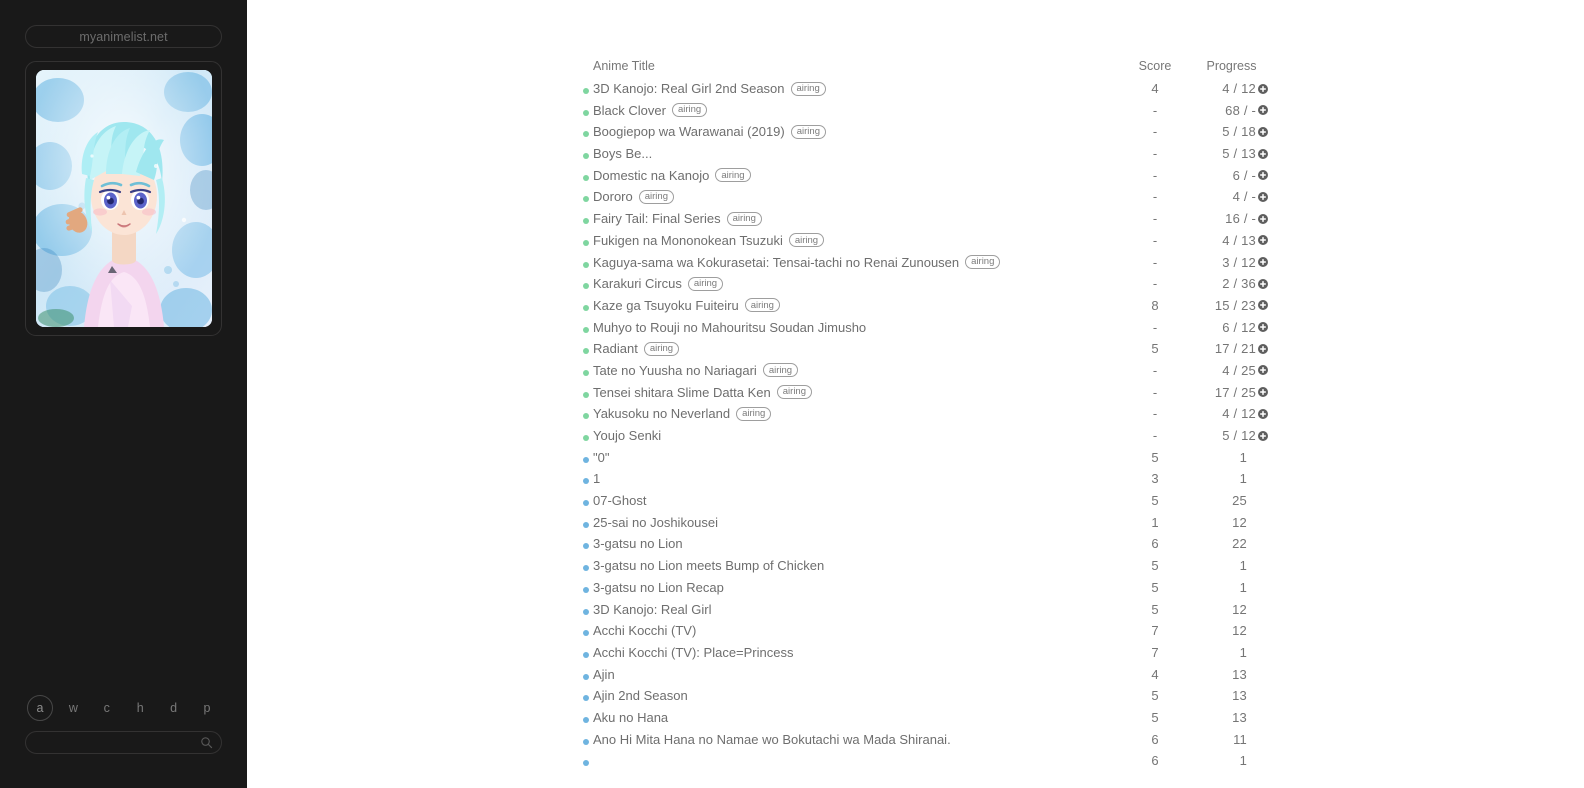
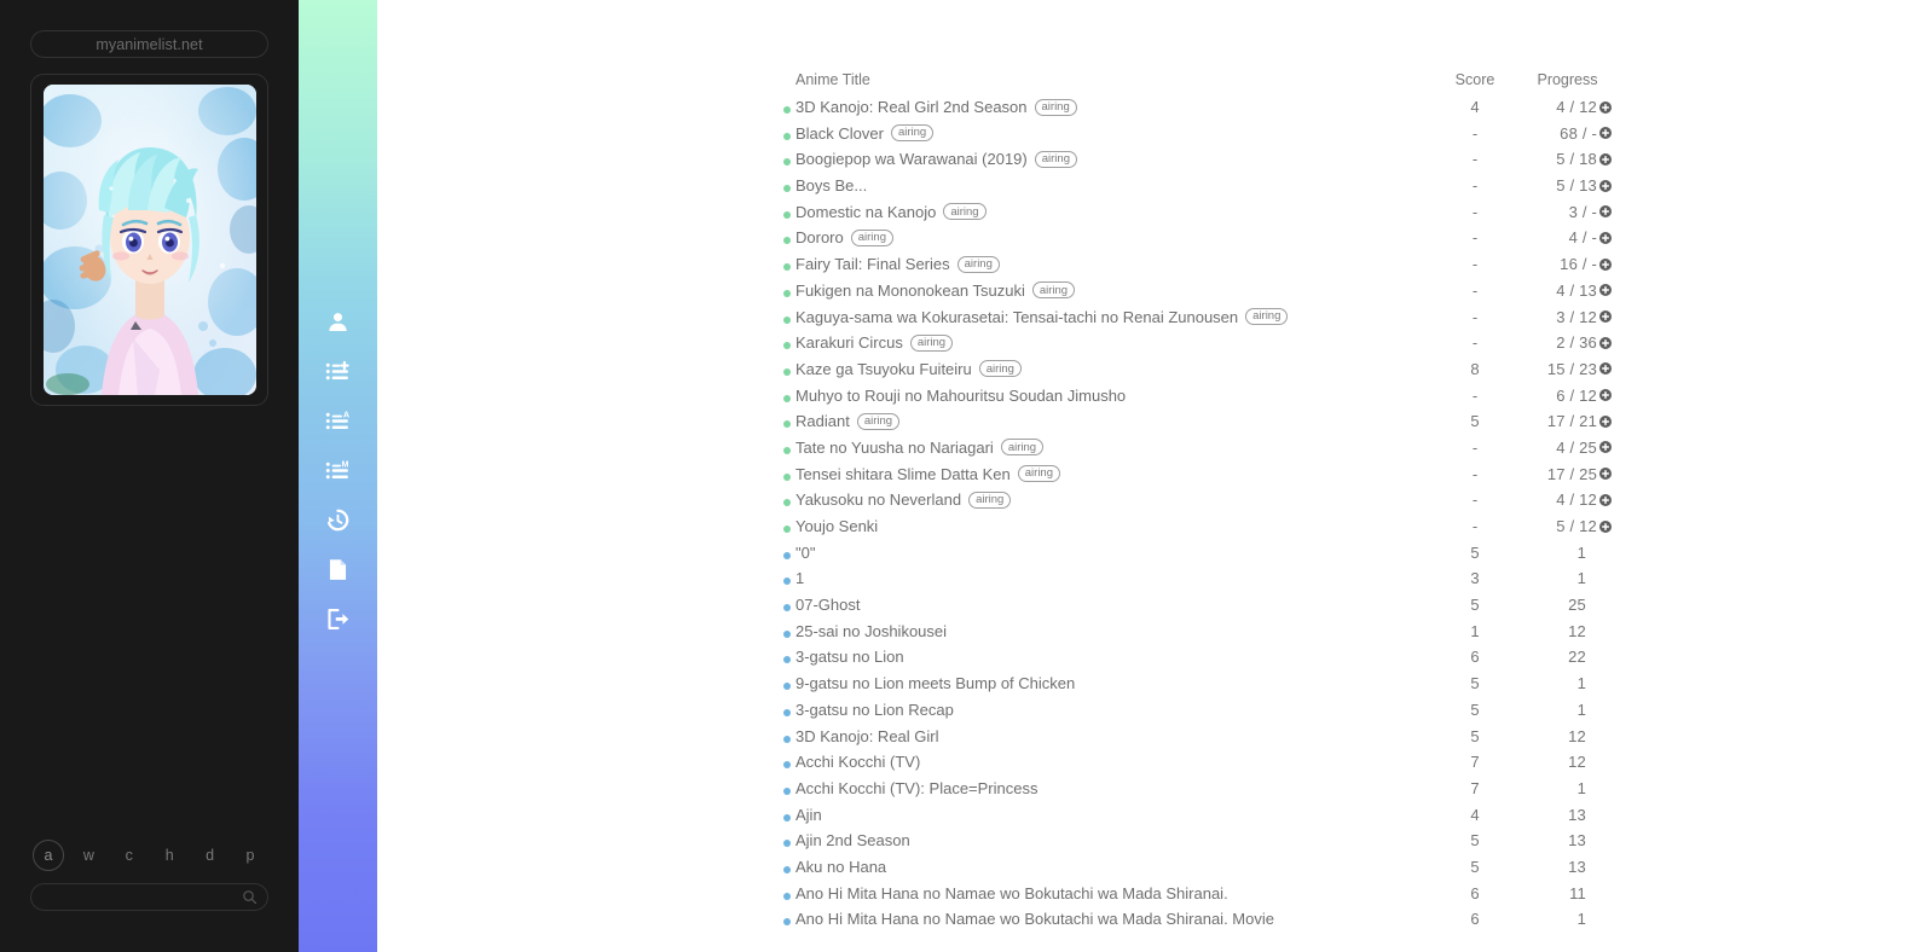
  myanimelist.net
  a
  w
  c
  h
  d
  p
+ A
+ M
  Anime Title
  Score
  Progress
  3D Kanojo: Real Girl 2nd Season
  airing
  4
  4 / 12
  Black Clover
  airing
  -
  68 / -
  Boogiepop wa Warawanai (2019)
  airing
  -
  5 / 18
  Boys Be...
  -
  5 / 13
  Domestic na Kanojo
  airing
  -
- 6 / -
+ 3 / -
  Dororo
  airing
  -
  4 / -
  Fairy Tail: Final Series
  airing
  -
  16 / -
  Fukigen na Mononokean Tsuzuki
  airing
  -
  4 / 13
  Kaguya-sama wa Kokurasetai: Tensai-tachi no Renai Zunousen
  airing
  -
  3 / 12
  Karakuri Circus
  airing
  -
  2 / 36
  Kaze ga Tsuyoku Fuiteiru
  airing
  8
  15 / 23
  Muhyo to Rouji no Mahouritsu Soudan Jimusho
  -
  6 / 12
  Radiant
  airing
  5
  17 / 21
  Tate no Yuusha no Nariagari
  airing
  -
  4 / 25
  Tensei shitara Slime Datta Ken
  airing
  -
  17 / 25
  Yakusoku no Neverland
  airing
  -
  4 / 12
  Youjo Senki
  -
  5 / 12
  "0"
  5
  1
  1
  3
  1
  07-Ghost
  5
  25
  25-sai no Joshikousei
  1
  12
  3-gatsu no Lion
  6
  22
- 3-gatsu no Lion meets Bump of Chicken
+ 9-gatsu no Lion meets Bump of Chicken
  5
  1
  3-gatsu no Lion Recap
  5
  1
  3D Kanojo: Real Girl
  5
  12
  Acchi Kocchi (TV)
  7
  12
  Acchi Kocchi (TV): Place=Princess
  7
  1
  Ajin
  4
  13
  Ajin 2nd Season
  5
  13
  Aku no Hana
  5
  13
  Ano Hi Mita Hana no Namae wo Bokutachi wa Mada Shiranai.
  6
  11
+ Ano Hi Mita Hana no Namae wo Bokutachi wa Mada Shiranai. Movie
  6
  1
